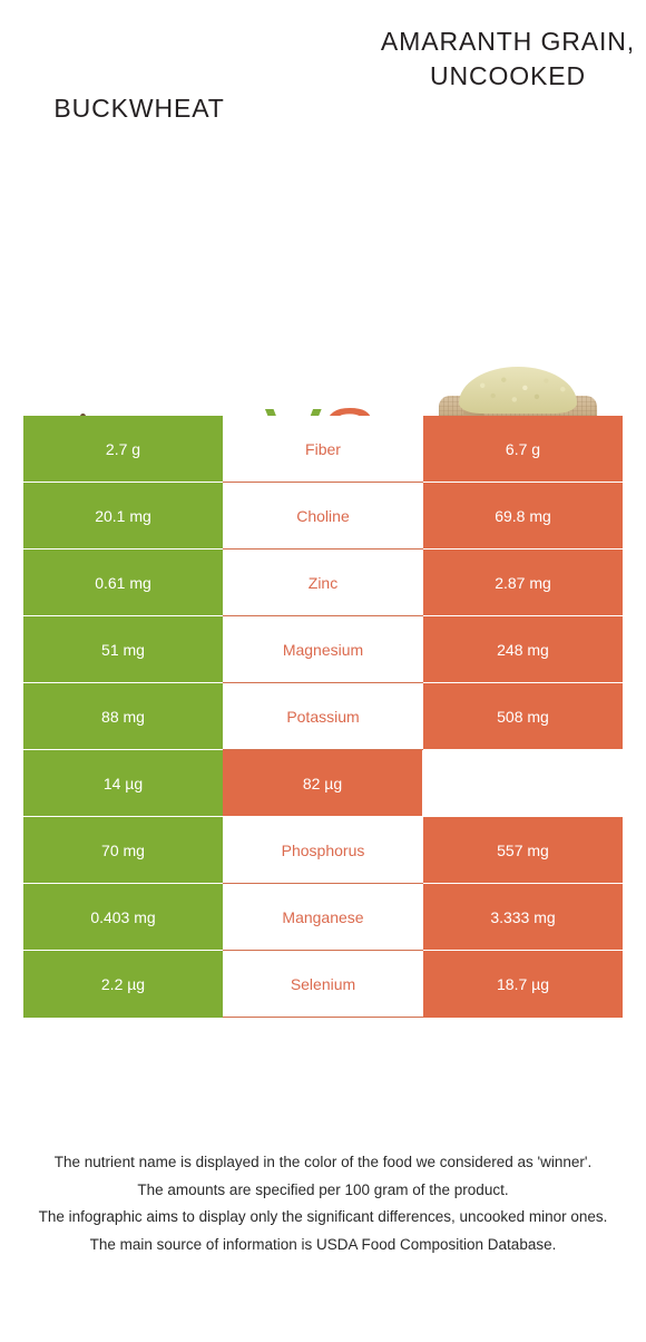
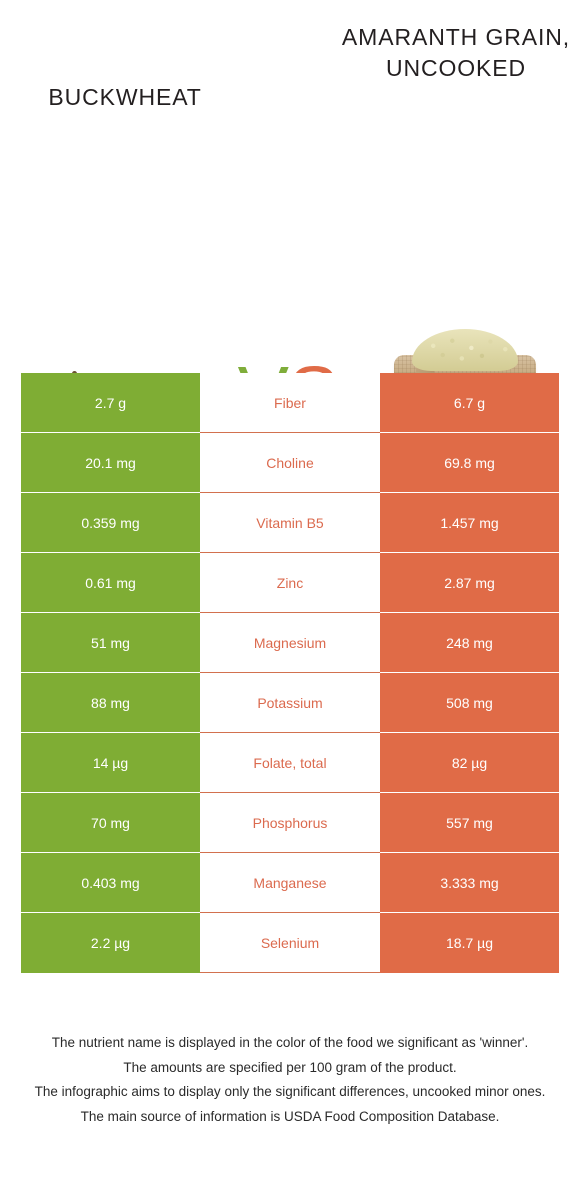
  BUCKWHEAT
  AMARANTH GRAIN, UNCOOKED
  2.7 g
  Fiber
  6.7 g
  20.1 mg
  Choline
  69.8 mg
+ 0.359 mg
+ Vitamin B5
+ 1.457 mg
  0.61 mg
  Zinc
  2.87 mg
  51 mg
  Magnesium
  248 mg
  88 mg
  Potassium
  508 mg
  14 µg
+ Folate, total
  82 µg
  70 mg
  Phosphorus
  557 mg
  0.403 mg
  Manganese
  3.333 mg
  2.2 µg
  Selenium
  18.7 µg
- The nutrient name is displayed in the color of the food we considered as 'winner'.
+ The nutrient name is displayed in the color of the food we significant as 'winner'.
  The amounts are specified per 100 gram of the product.
  The infographic aims to display only the significant differences, uncooked minor ones.
  The main source of information is USDA Food Composition Database.
